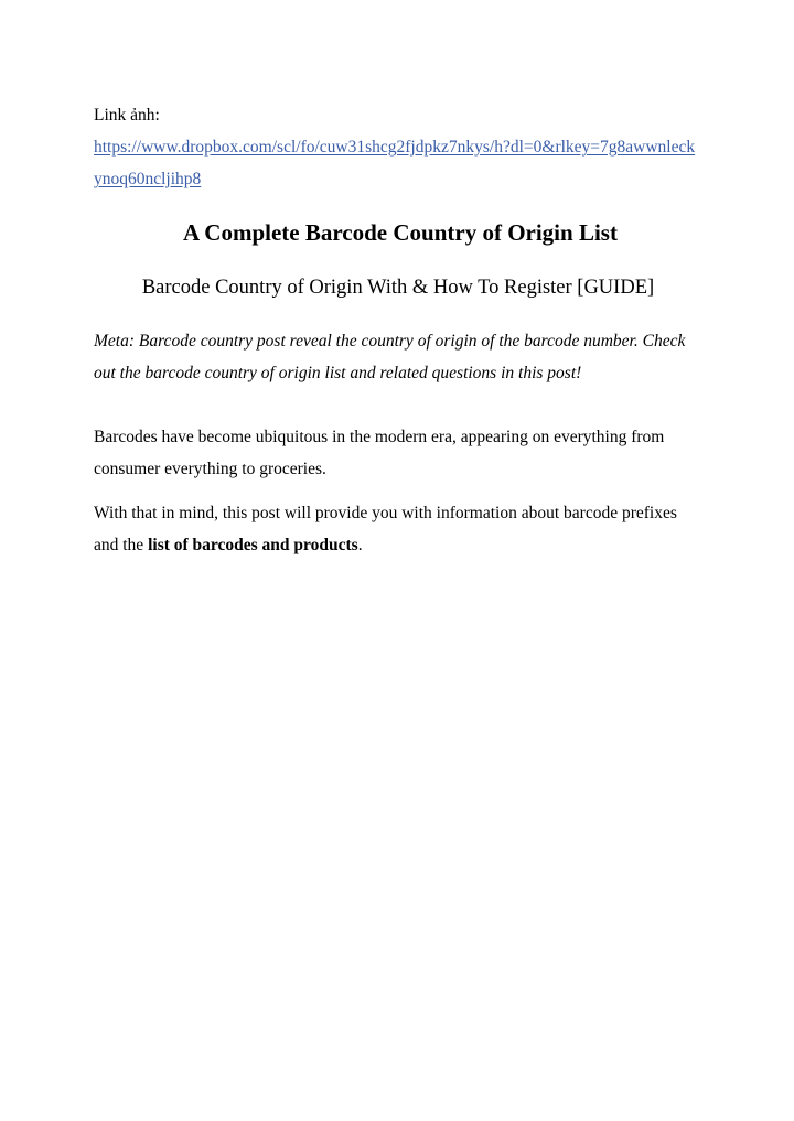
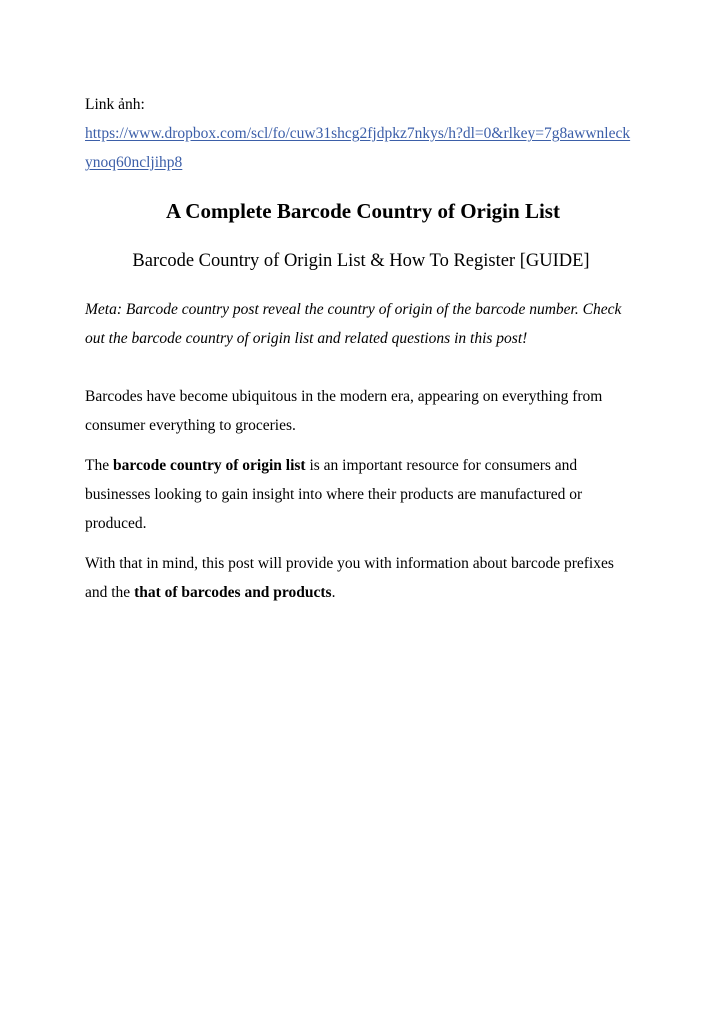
  Link ảnh:
  https://www.dropbox.com/scl/fo/cuw31shcg2fjdpkz7nkys/h?dl=0&rlkey=7g8awwnleckynoq60ncljihp8
  A Complete Barcode Country of Origin List
- Barcode Country of Origin With & How To Register [GUIDE]
+ Barcode Country of Origin List & How To Register [GUIDE]
  Meta: Barcode country post reveal the country of origin of the barcode number. Check out the barcode country of origin list and related questions in this post!
  Barcodes have become ubiquitous in the modern era, appearing on everything from consumer everything to groceries.
+ The barcode country of origin list is an important resource for consumers and businesses looking to gain insight into where their products are manufactured or produced.
- With that in mind, this post will provide you with information about barcode prefixes and the list of barcodes and products.
+ With that in mind, this post will provide you with information about barcode prefixes and the that of barcodes and products.
